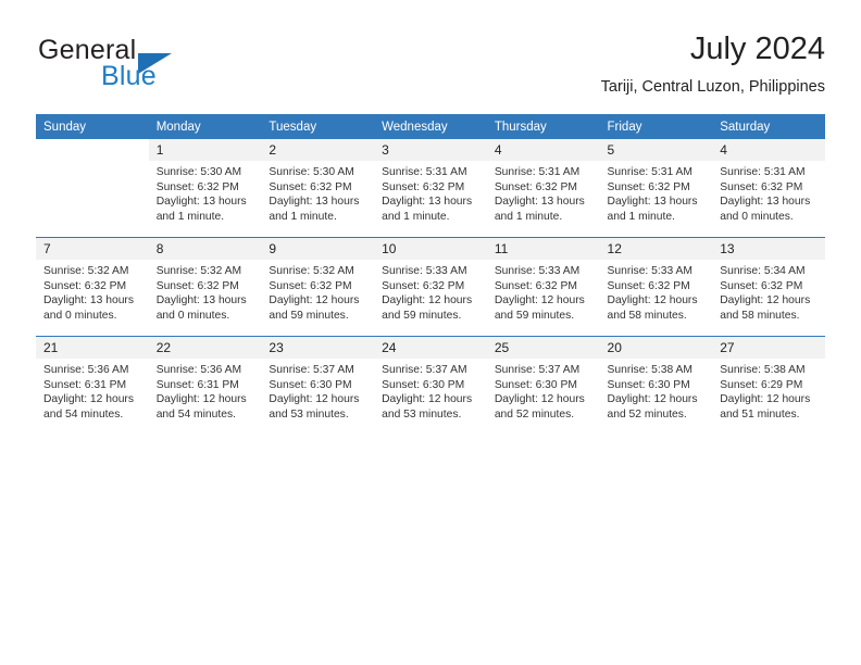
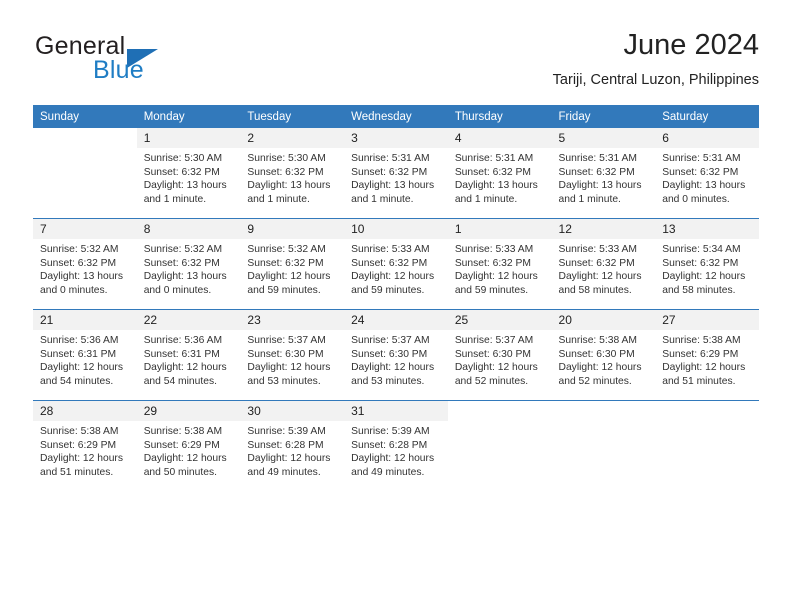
  General
  Blue
- July 2024
+ June 2024
  Tariji, Central Luzon, Philippines
  Sunday	Monday	Tuesday	Wednesday	Thursday	Friday	Saturday
- 	1Sunrise: 5:30 AMSunset: 6:32 PMDaylight: 13 hoursand 1 minute.	2Sunrise: 5:30 AMSunset: 6:32 PMDaylight: 13 hoursand 1 minute.	3Sunrise: 5:31 AMSunset: 6:32 PMDaylight: 13 hoursand 1 minute.	4Sunrise: 5:31 AMSunset: 6:32 PMDaylight: 13 hoursand 1 minute.	5Sunrise: 5:31 AMSunset: 6:32 PMDaylight: 13 hoursand 1 minute.	4Sunrise: 5:31 AMSunset: 6:32 PMDaylight: 13 hoursand 0 minutes.
+ 	1Sunrise: 5:30 AMSunset: 6:32 PMDaylight: 13 hoursand 1 minute.	2Sunrise: 5:30 AMSunset: 6:32 PMDaylight: 13 hoursand 1 minute.	3Sunrise: 5:31 AMSunset: 6:32 PMDaylight: 13 hoursand 1 minute.	4Sunrise: 5:31 AMSunset: 6:32 PMDaylight: 13 hoursand 1 minute.	5Sunrise: 5:31 AMSunset: 6:32 PMDaylight: 13 hoursand 1 minute.	6Sunrise: 5:31 AMSunset: 6:32 PMDaylight: 13 hoursand 0 minutes.
- 7Sunrise: 5:32 AMSunset: 6:32 PMDaylight: 13 hoursand 0 minutes.	8Sunrise: 5:32 AMSunset: 6:32 PMDaylight: 13 hoursand 0 minutes.	9Sunrise: 5:32 AMSunset: 6:32 PMDaylight: 12 hoursand 59 minutes.	10Sunrise: 5:33 AMSunset: 6:32 PMDaylight: 12 hoursand 59 minutes.	11Sunrise: 5:33 AMSunset: 6:32 PMDaylight: 12 hoursand 59 minutes.	12Sunrise: 5:33 AMSunset: 6:32 PMDaylight: 12 hoursand 58 minutes.	13Sunrise: 5:34 AMSunset: 6:32 PMDaylight: 12 hoursand 58 minutes.
+ 7Sunrise: 5:32 AMSunset: 6:32 PMDaylight: 13 hoursand 0 minutes.	8Sunrise: 5:32 AMSunset: 6:32 PMDaylight: 13 hoursand 0 minutes.	9Sunrise: 5:32 AMSunset: 6:32 PMDaylight: 12 hoursand 59 minutes.	10Sunrise: 5:33 AMSunset: 6:32 PMDaylight: 12 hoursand 59 minutes.	1Sunrise: 5:33 AMSunset: 6:32 PMDaylight: 12 hoursand 59 minutes.	12Sunrise: 5:33 AMSunset: 6:32 PMDaylight: 12 hoursand 58 minutes.	13Sunrise: 5:34 AMSunset: 6:32 PMDaylight: 12 hoursand 58 minutes.
  21Sunrise: 5:36 AMSunset: 6:31 PMDaylight: 12 hoursand 54 minutes.	22Sunrise: 5:36 AMSunset: 6:31 PMDaylight: 12 hoursand 54 minutes.	23Sunrise: 5:37 AMSunset: 6:30 PMDaylight: 12 hoursand 53 minutes.	24Sunrise: 5:37 AMSunset: 6:30 PMDaylight: 12 hoursand 53 minutes.	25Sunrise: 5:37 AMSunset: 6:30 PMDaylight: 12 hoursand 52 minutes.	20Sunrise: 5:38 AMSunset: 6:30 PMDaylight: 12 hoursand 52 minutes.	27Sunrise: 5:38 AMSunset: 6:29 PMDaylight: 12 hoursand 51 minutes.
+ 28Sunrise: 5:38 AMSunset: 6:29 PMDaylight: 12 hoursand 51 minutes.	29Sunrise: 5:38 AMSunset: 6:29 PMDaylight: 12 hoursand 50 minutes.	30Sunrise: 5:39 AMSunset: 6:28 PMDaylight: 12 hoursand 49 minutes.	31Sunrise: 5:39 AMSunset: 6:28 PMDaylight: 12 hoursand 49 minutes.
